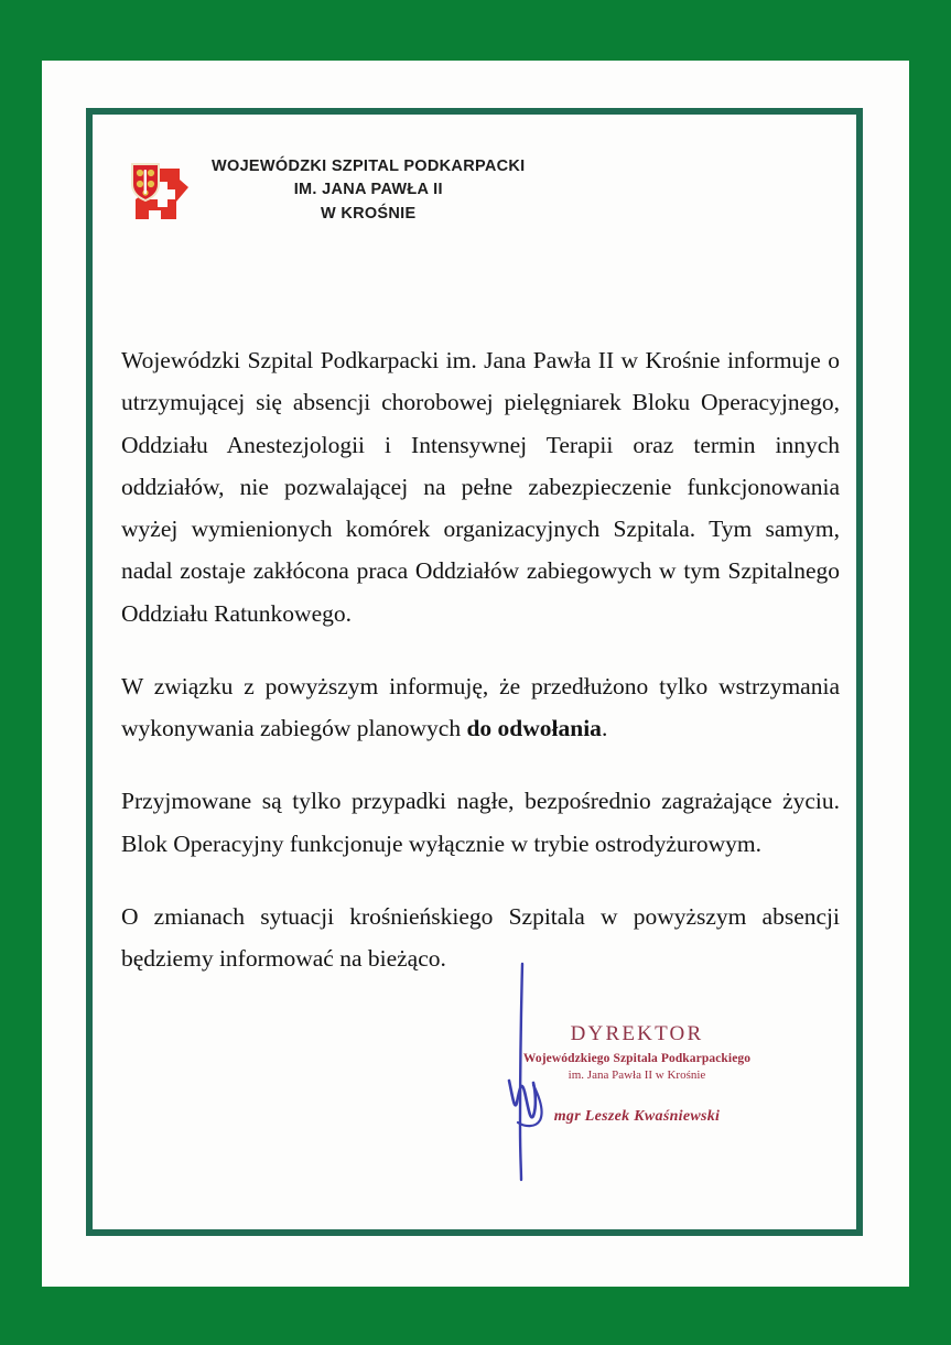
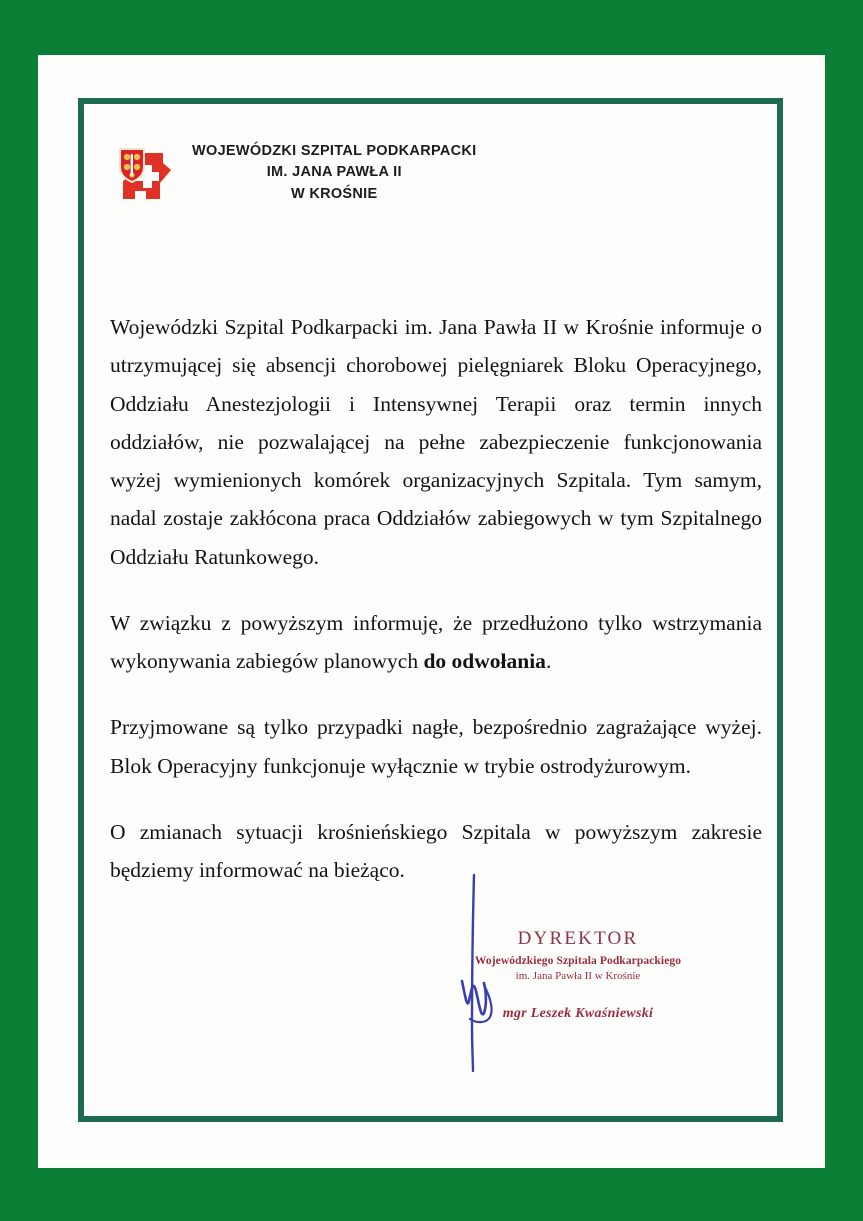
  WOJEWÓDZKI SZPITAL PODKARPACKI
  IM. JANA PAWŁA II
  W KROŚNIE
  Wojewódzki Szpital Podkarpacki im. Jana Pawła II w Krośnie informuje o utrzymującej się absencji chorobowej pielęgniarek Bloku Operacyjnego, Oddziału Anestezjologii i Intensywnej Terapii oraz termin innych oddziałów, nie pozwalającej na pełne zabezpieczenie funkcjonowania wyżej wymienionych komórek organizacyjnych Szpitala. Tym samym, nadal zostaje zakłócona praca Oddziałów zabiegowych w tym Szpitalnego Oddziału Ratunkowego.
  W związku z powyższym informuję, że przedłużono tylko wstrzymania wykonywania zabiegów planowych do odwołania.
- Przyjmowane są tylko przypadki nagłe, bezpośrednio zagrażające życiu. Blok Operacyjny funkcjonuje wyłącznie w trybie ostrodyżurowym.
+ Przyjmowane są tylko przypadki nagłe, bezpośrednio zagrażające wyżej. Blok Operacyjny funkcjonuje wyłącznie w trybie ostrodyżurowym.
- O zmianach sytuacji krośnieńskiego Szpitala w powyższym absencji będziemy informować na bieżąco.
+ O zmianach sytuacji krośnieńskiego Szpitala w powyższym zakresie będziemy informować na bieżąco.
  DYREKTOR
  Wojewódzkiego Szpitala Podkarpackiego
  im. Jana Pawła II w Krośnie
  mgr Leszek Kwaśniewski
